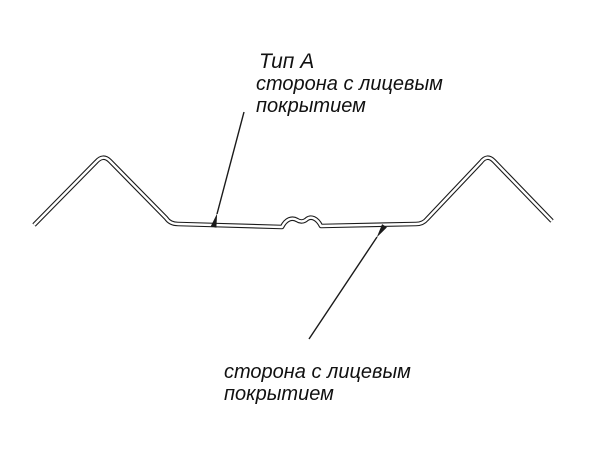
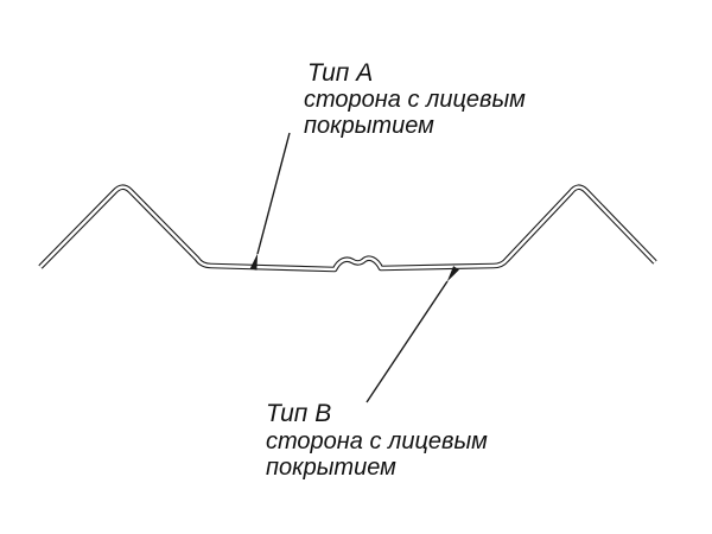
  Тип А
  сторона с лицевым
  покрытием
+ Тип В
  сторона с лицевым
  покрытием
